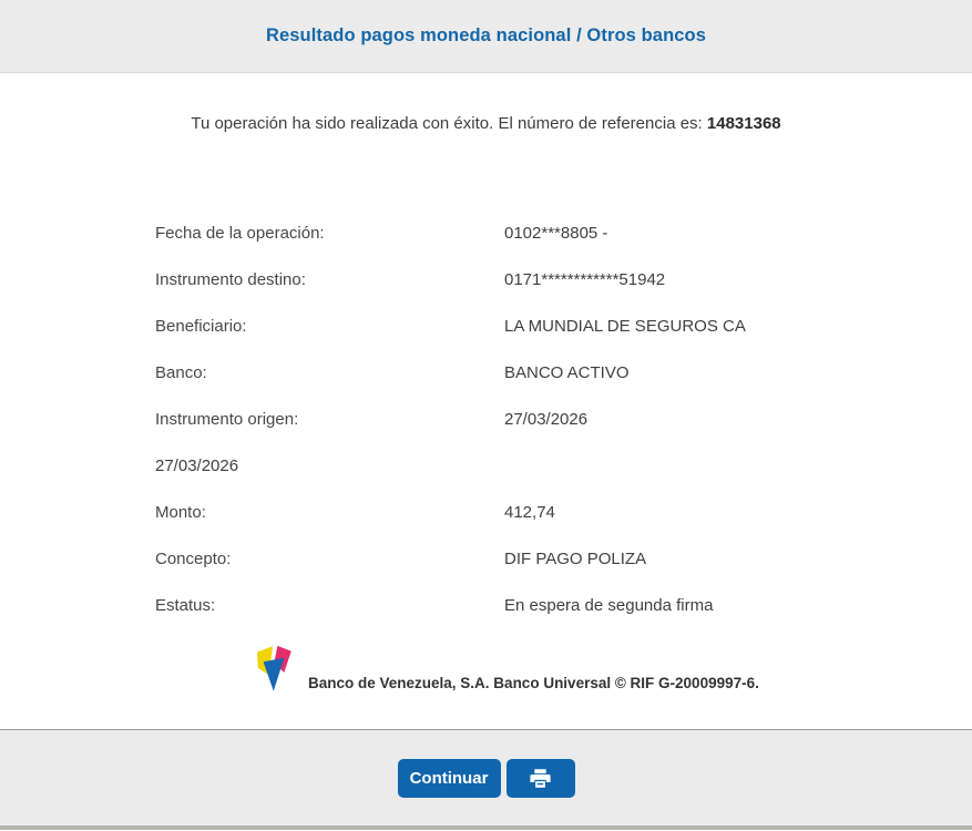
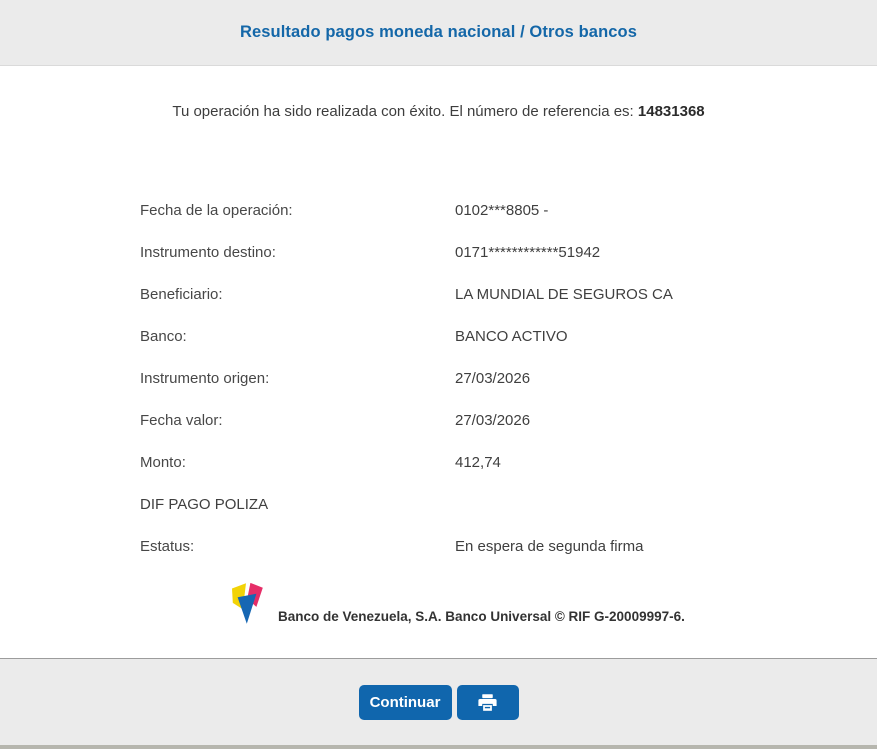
  Resultado pagos moneda nacional / Otros bancos
  Tu operación ha sido realizada con éxito. El número de referencia es: 14831368
  Fecha de la operación:
  0102***8805 -
  Instrumento destino:
  0171************51942
  Beneficiario:
  LA MUNDIAL DE SEGUROS CA
  Banco:
  BANCO ACTIVO
  Instrumento origen:
  27/03/2026
+ Fecha valor:
  27/03/2026
  Monto:
  412,74
- Concepto:
  DIF PAGO POLIZA
  Estatus:
  En espera de segunda firma
  Banco de Venezuela, S.A. Banco Universal © RIF G-20009997-6.
  Continuar
